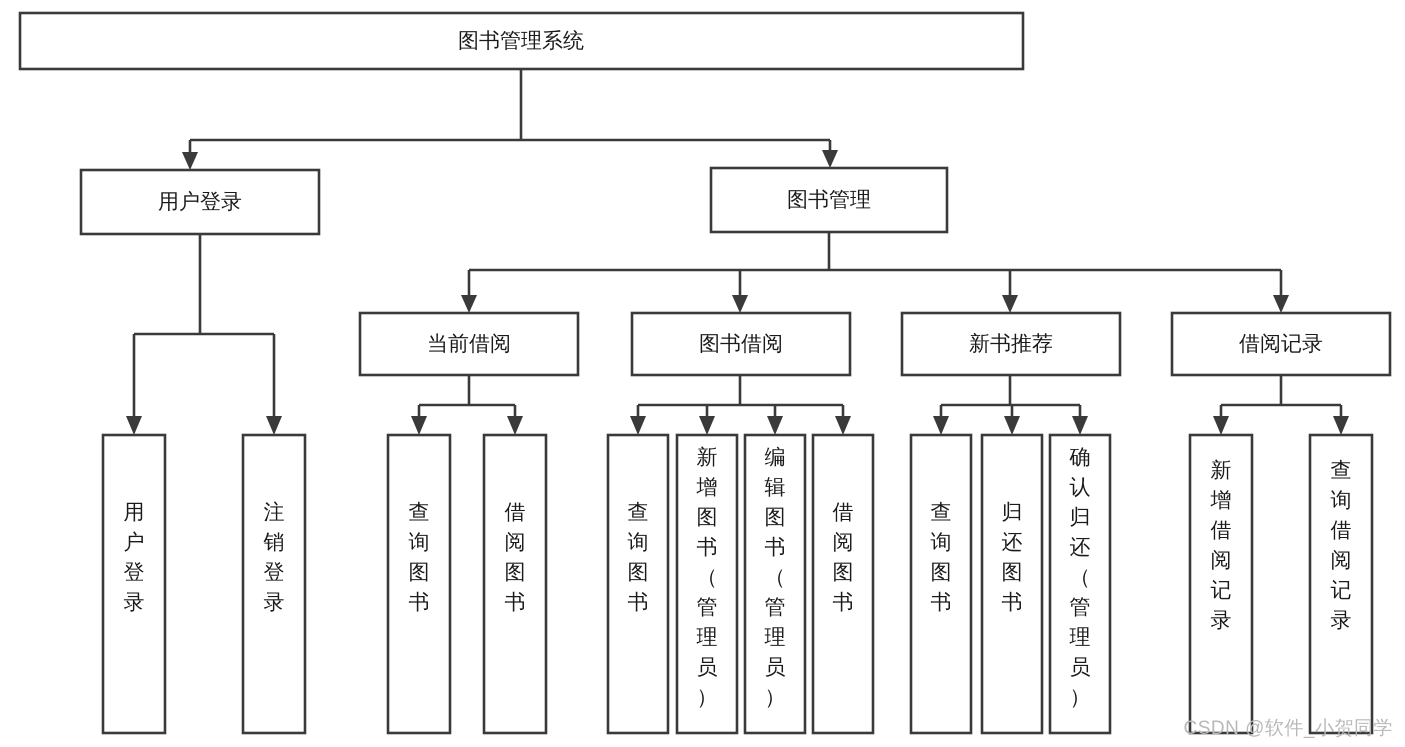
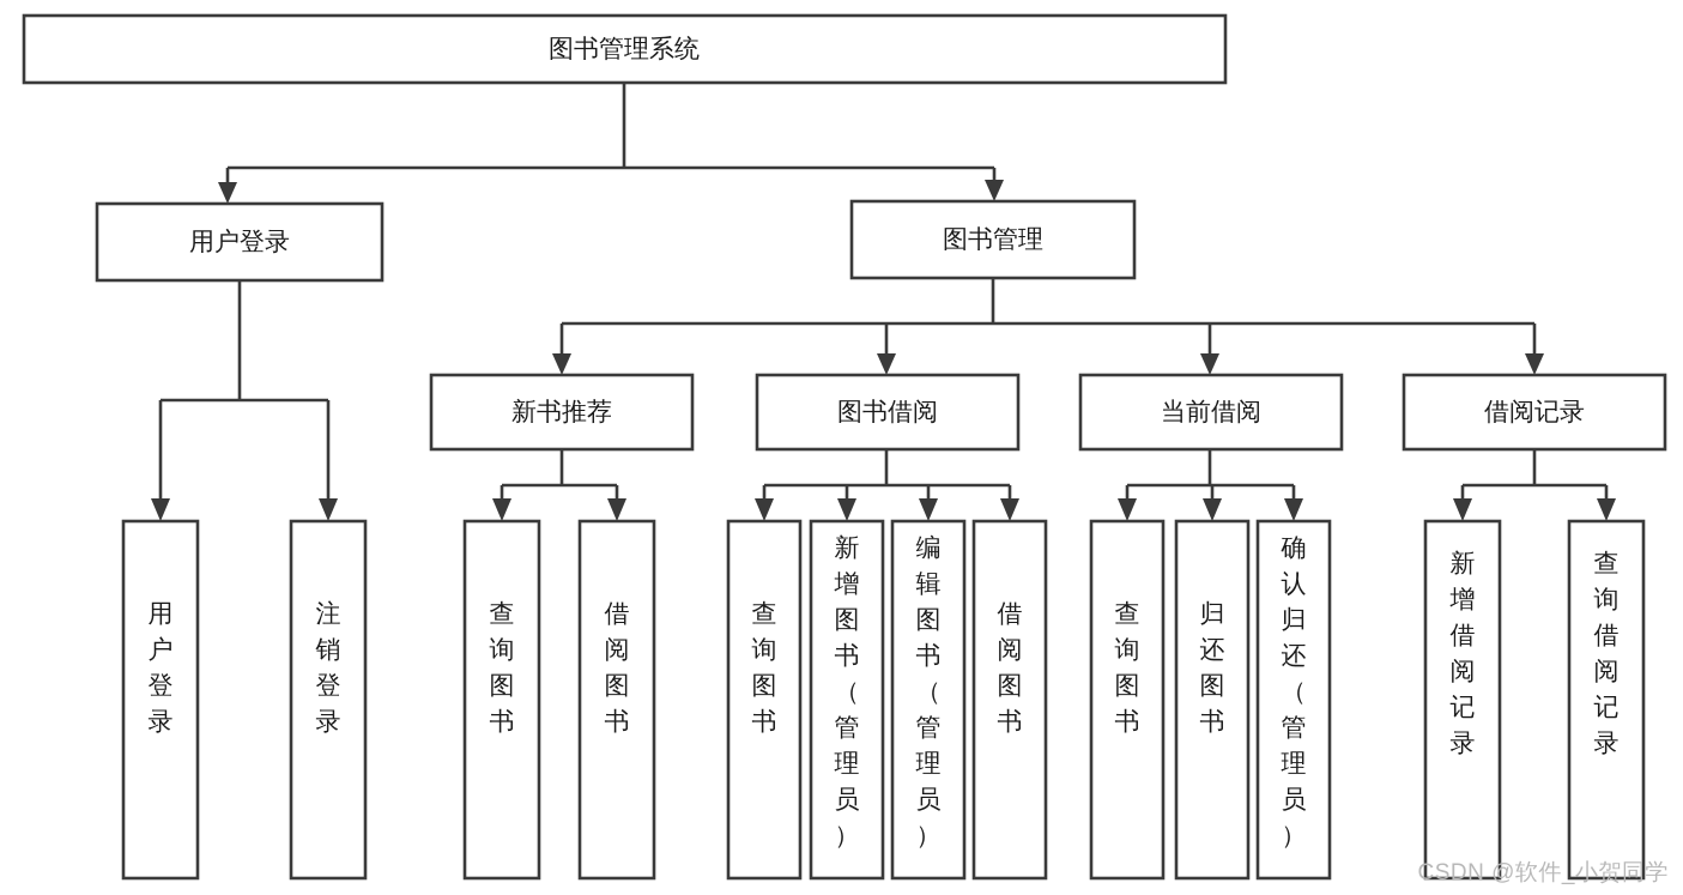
  图书管理系统
  用户登录
  图书管理
- 当前借阅
+ 新书推荐
  图书借阅
- 新书推荐
+ 当前借阅
  借阅记录
  用户登录
  注销登录
  查询图书
  借阅图书
  查询图书
  新增图书（管理员）
  编辑图书（管理员）
  借阅图书
  查询图书
  归还图书
  确认归还（管理员）
  新增借阅记录
  查询借阅记录
  CSDN @软件_小贺同学
